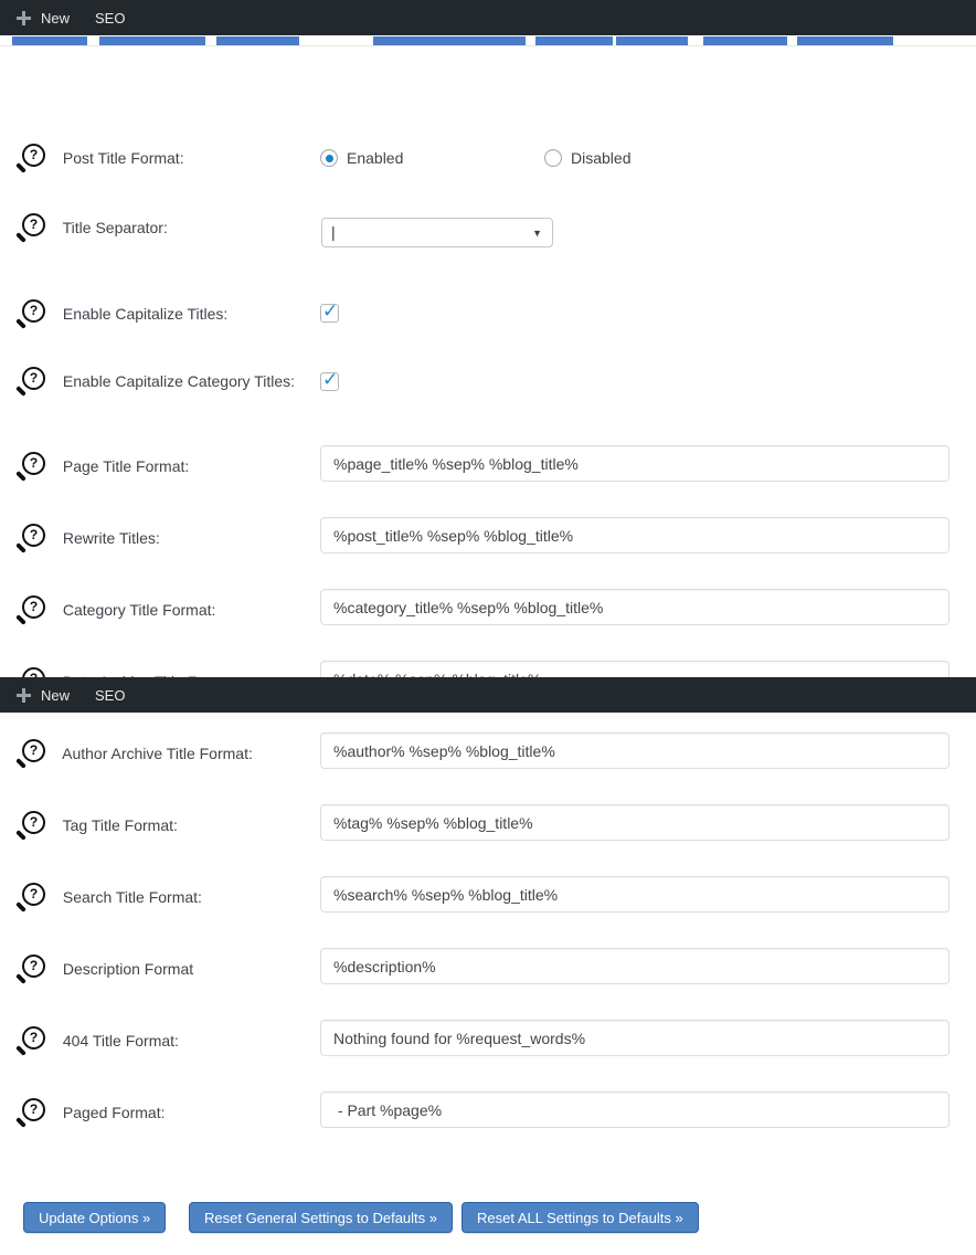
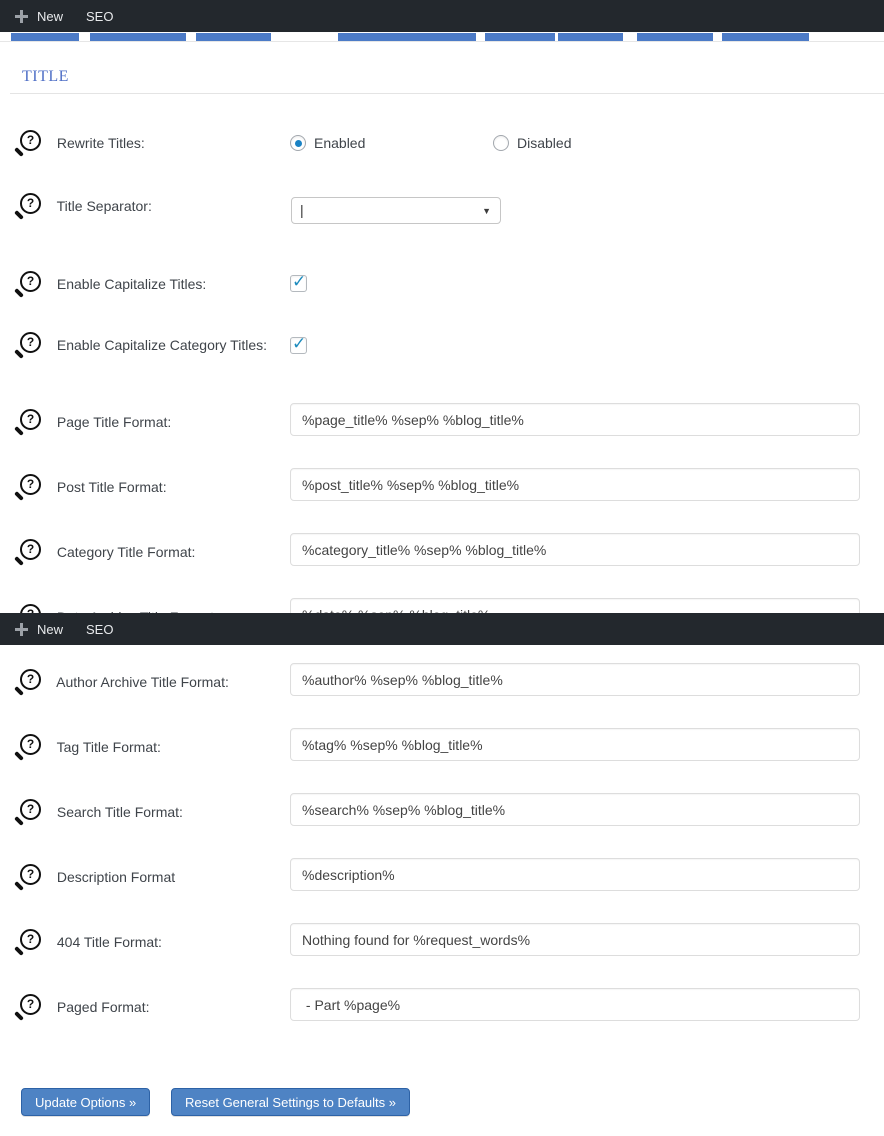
  New
  SEO
+ TITLE
- Post Title Format:
+ Rewrite Titles:
  Enabled
  Disabled
  Title Separator:
  |
  ▼
  Enable Capitalize Titles:
  Enable Capitalize Category Titles:
  Page Title Format:
  %page_title% %sep% %blog_title%
- Rewrite Titles:
+ Post Title Format:
  %post_title% %sep% %blog_title%
  Category Title Format:
  %category_title% %sep% %blog_title%
  New
  SEO
  Author Archive Title Format:
  %author% %sep% %blog_title%
  Tag Title Format:
  %tag% %sep% %blog_title%
  Search Title Format:
  %search% %sep% %blog_title%
  Description Format
  %description%
  404 Title Format:
  Nothing found for %request_words%
  Paged Format:
  - Part %page%
  Update Options »
  Reset General Settings to Defaults »
- Reset ALL Settings to Defaults »
